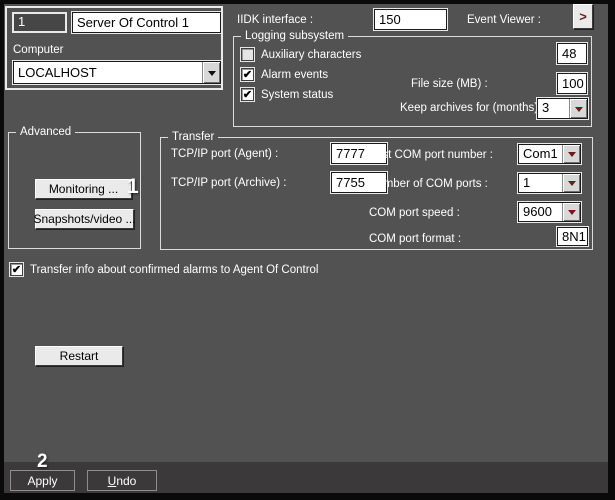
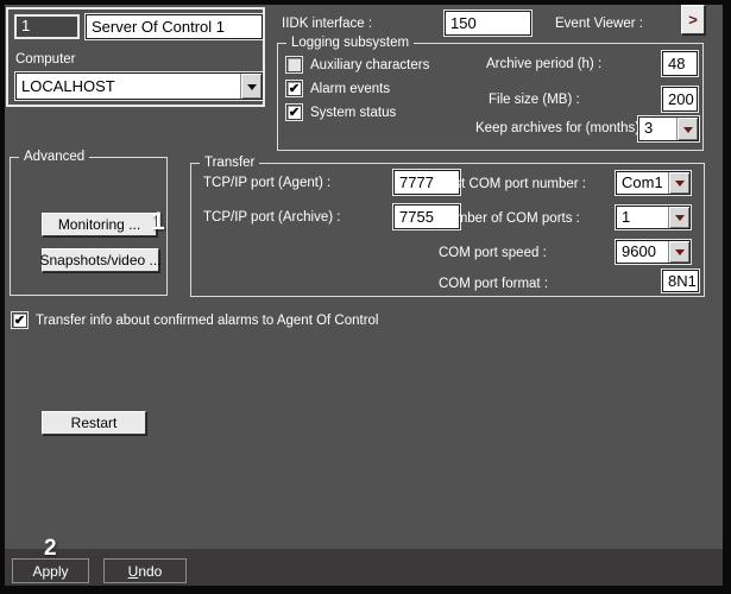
  1
  Server Of Control 1
  Computer
  LOCALHOST
  IIDK interface :
  150
  Event Viewer :
  >
  Logging subsystem
  Auxiliary characters
  ✔
  Alarm events
  ✔
  System status
+ Archive period (h) :
  48
  File size (MB) :
- 100
+ 200
  Keep archives for (months
  3
  Advanced
  Monitoring ...
  Snapshots/video ...
  1
  Transfer
  TCP/IP port (Agent) :
  7777
  TCP/IP port (Archive) :
  7755
  First COM port number :
  Com1
  Number of COM ports :
  1
  COM port speed :
  9600
  COM port format :
  8N1
  ✔
  Transfer info about confirmed alarms to Agent Of Control
  Restart
  2
  Apply
  U
  ndo
